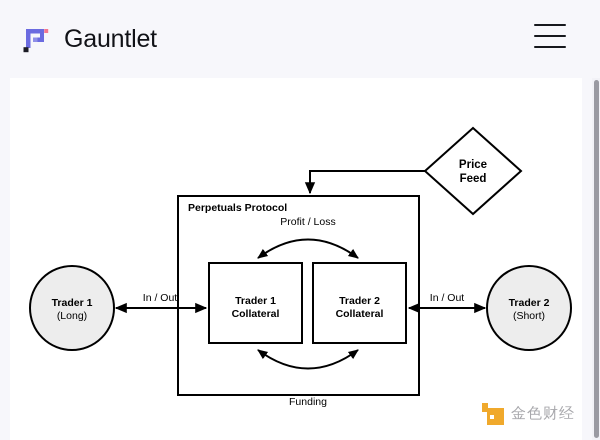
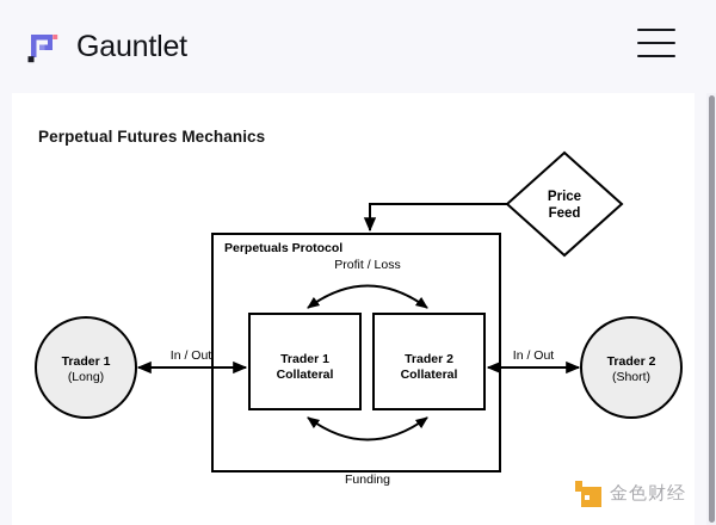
  Gauntlet
+ Perpetual Futures Mechanics
  Price
  Feed
  Perpetuals Protocol
  Trader 1
  Collateral
  Trader 2
  Collateral
  Profit / Loss
  Funding
  Trader 1
  (Long)
  Trader 2
  (Short)
  In / Out
  In / Out
  金色财经
